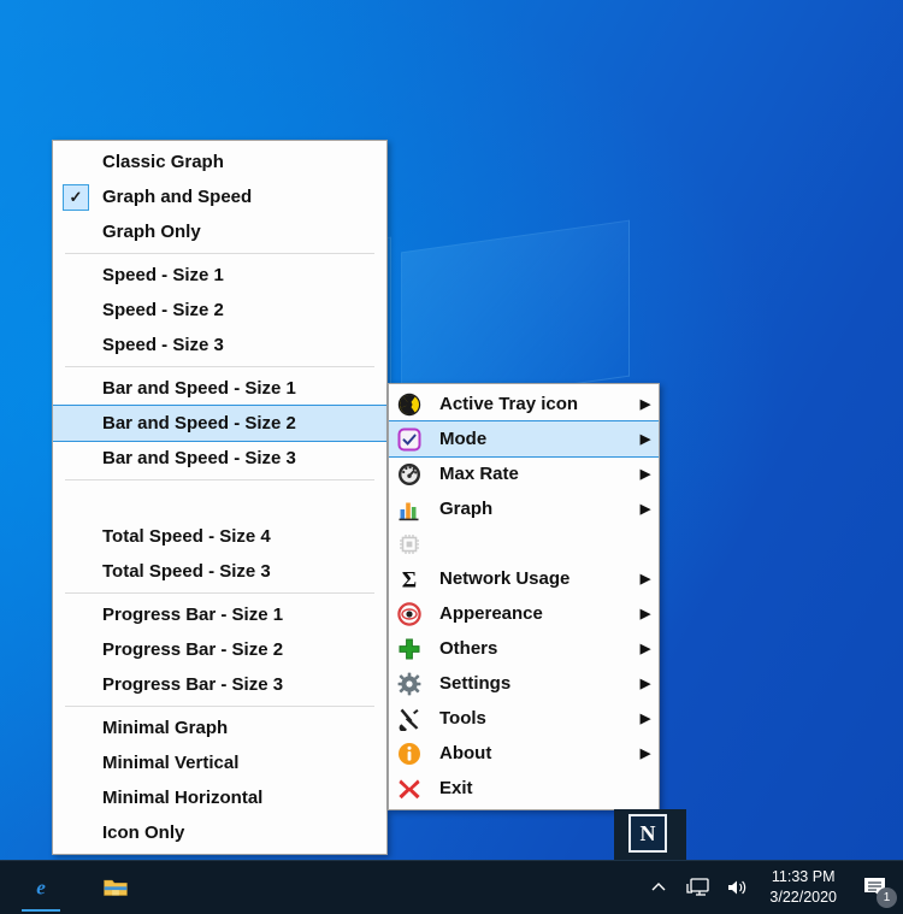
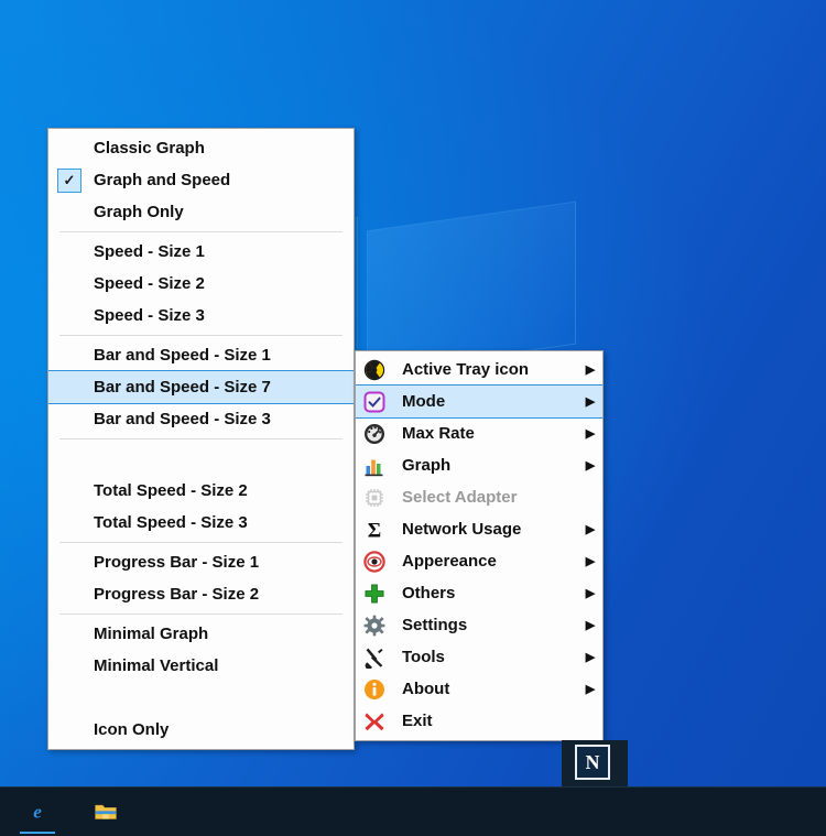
  Classic Graph
  ✓
  Graph and Speed
  Graph Only
  Speed - Size 1
  Speed - Size 2
  Speed - Size 3
  Bar and Speed - Size 1
- Bar and Speed - Size 2
+ Bar and Speed - Size 7
  Bar and Speed - Size 3
- Total Speed - Size 4
+ Total Speed - Size 2
  Total Speed - Size 3
  Progress Bar - Size 1
  Progress Bar - Size 2
- Progress Bar - Size 3
  Minimal Graph
  Minimal Vertical
- Minimal Horizontal
  Icon Only
  Active Tray icon
  ▶
  Mode
  ▶
  Max Rate
  ▶
  Graph
  ▶
+ Select Adapter
  Σ
  Network Usage
  ▶
  Appereance
  ▶
  Others
  ▶
  Settings
  ▶
  Tools
  ▶
  About
  ▶
  Exit
  N
  e
- 11:33 PM
- 3/22/2020
- 1
